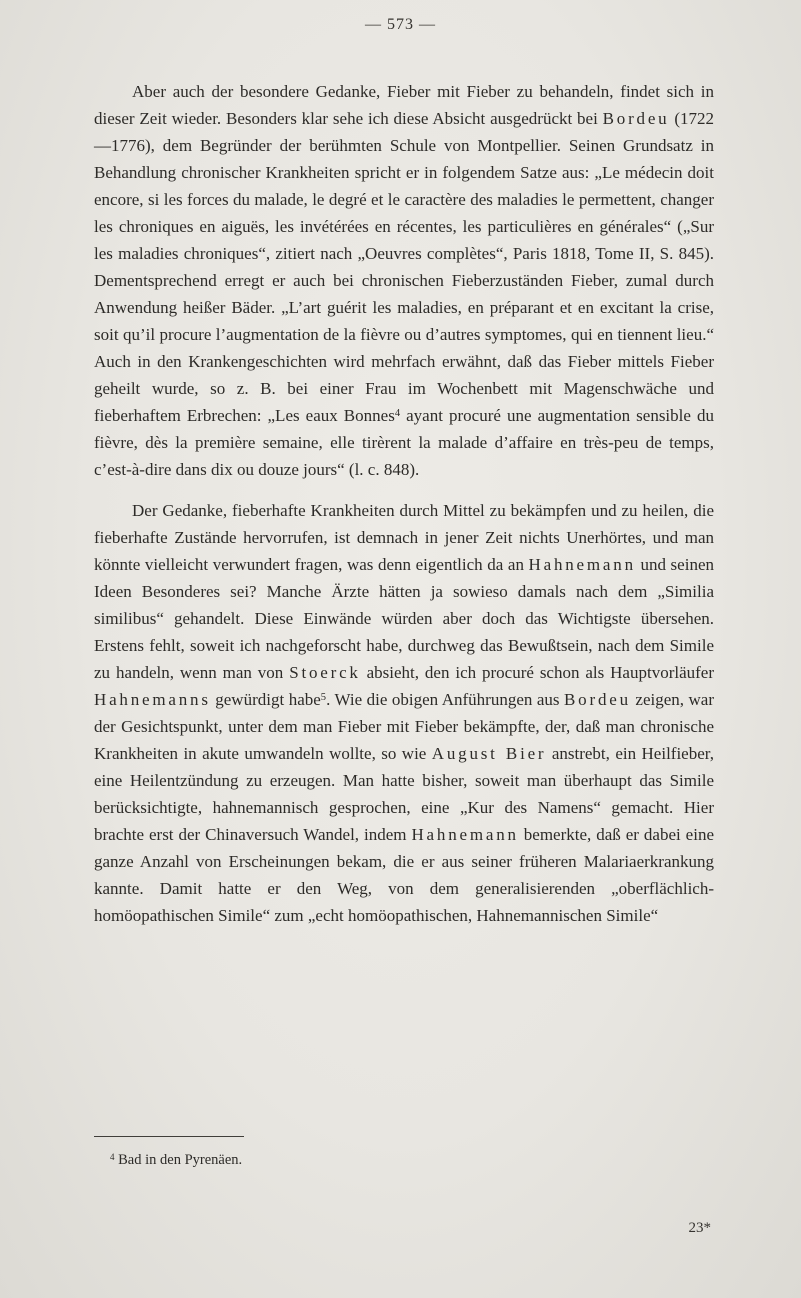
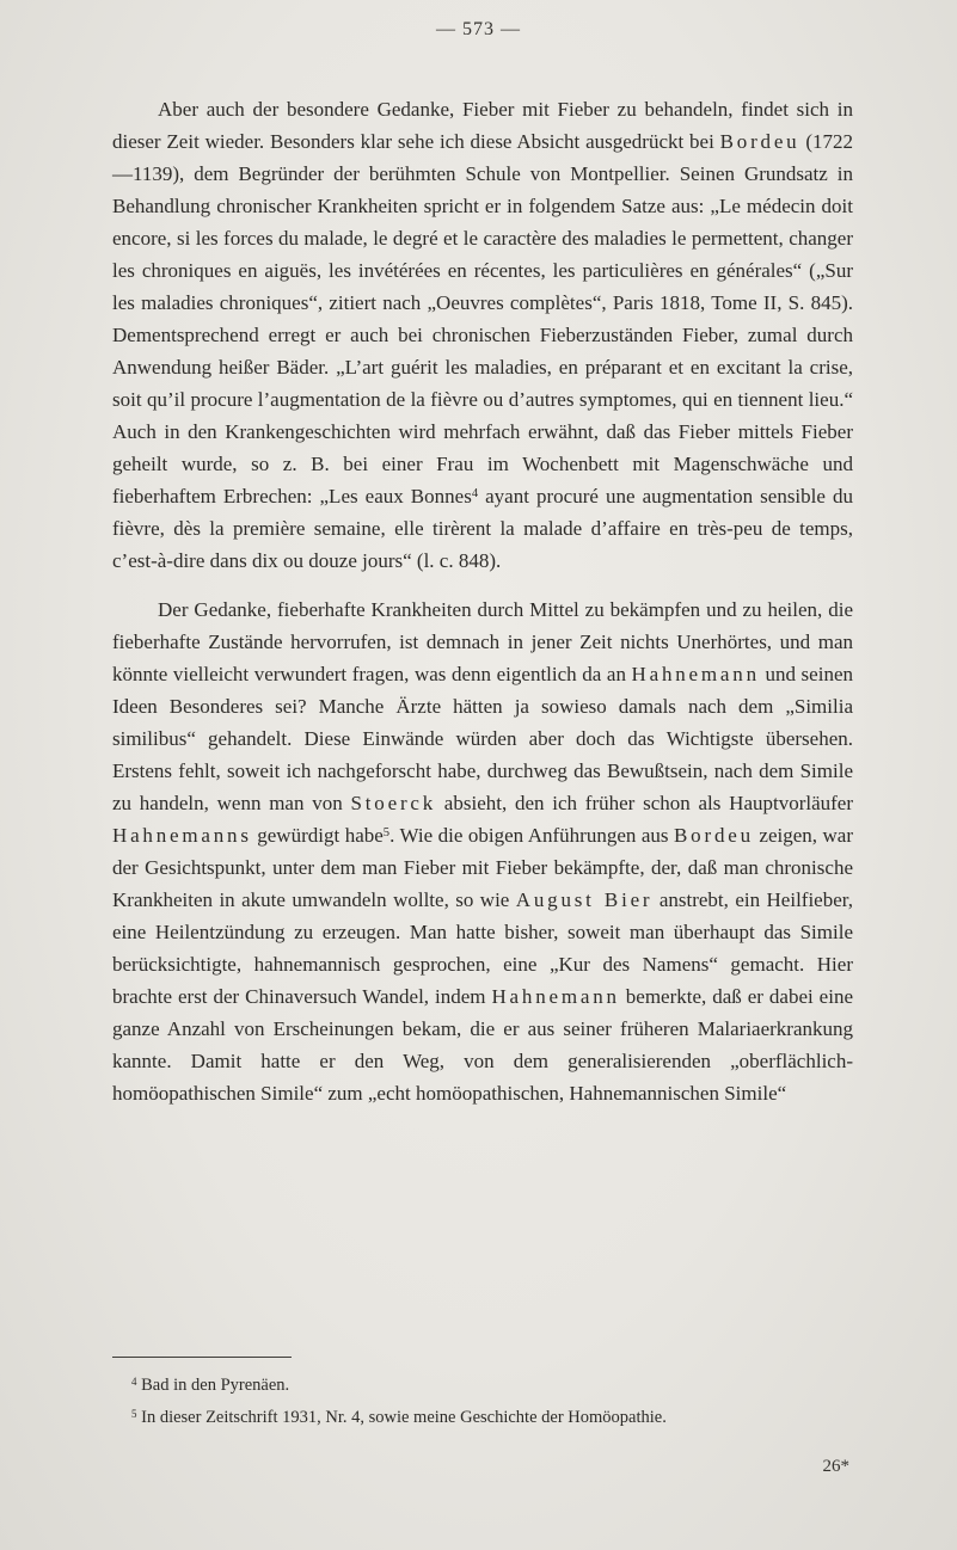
  — 573 —
- Aber auch der besondere Gedanke, Fieber mit Fieber zu behandeln, findet sich in dieser Zeit wieder. Besonders klar sehe ich diese Absicht ausgedrückt bei Bordeu (1722—1776), dem Begründer der berühmten Schule von Montpellier. Seinen Grundsatz in Behandlung chronischer Krankheiten spricht er in folgendem Satze aus: „Le médecin doit encore, si les forces du malade, le degré et le caractère des maladies le permettent, changer les chroniques en aiguës, les invétérées en récentes, les particulières en générales“ („Sur les maladies chroniques“, zitiert nach „Oeuvres complètes“, Paris 1818, Tome II, S. 845). Dementsprechend erregt er auch bei chronischen Fieberzuständen Fieber, zumal durch Anwendung heißer Bäder. „L’art guérit les maladies, en préparant et en excitant la crise, soit qu’il procure l’augmentation de la fièvre ou d’autres symptomes, qui en tiennent lieu.“ Auch in den Krankengeschichten wird mehrfach erwähnt, daß das Fieber mittels Fieber geheilt wurde, so z. B. bei einer Frau im Wochenbett mit Magenschwäche und fieberhaftem Erbrechen: „Les eaux Bonnes4 ayant procuré une augmentation sensible du fièvre, dès la première semaine, elle tirèrent la malade d’affaire en très-peu de temps, c’est-à-dire dans dix ou douze jours“ (l. c. 848).
+ Aber auch der besondere Gedanke, Fieber mit Fieber zu behandeln, findet sich in dieser Zeit wieder. Besonders klar sehe ich diese Absicht ausgedrückt bei Bordeu (1722—1139), dem Begründer der berühmten Schule von Montpellier. Seinen Grundsatz in Behandlung chronischer Krankheiten spricht er in folgendem Satze aus: „Le médecin doit encore, si les forces du malade, le degré et le caractère des maladies le permettent, changer les chroniques en aiguës, les invétérées en récentes, les particulières en générales“ („Sur les maladies chroniques“, zitiert nach „Oeuvres complètes“, Paris 1818, Tome II, S. 845). Dementsprechend erregt er auch bei chronischen Fieberzuständen Fieber, zumal durch Anwendung heißer Bäder. „L’art guérit les maladies, en préparant et en excitant la crise, soit qu’il procure l’augmentation de la fièvre ou d’autres symptomes, qui en tiennent lieu.“ Auch in den Krankengeschichten wird mehrfach erwähnt, daß das Fieber mittels Fieber geheilt wurde, so z. B. bei einer Frau im Wochenbett mit Magenschwäche und fieberhaftem Erbrechen: „Les eaux Bonnes4 ayant procuré une augmentation sensible du fièvre, dès la première semaine, elle tirèrent la malade d’affaire en très-peu de temps, c’est-à-dire dans dix ou douze jours“ (l. c. 848).
- Der Gedanke, fieberhafte Krankheiten durch Mittel zu bekämpfen und zu heilen, die fieberhafte Zustände hervorrufen, ist demnach in jener Zeit nichts Unerhörtes, und man könnte vielleicht verwundert fragen, was denn eigentlich da an Hahnemann und seinen Ideen Besonderes sei? Manche Ärzte hätten ja sowieso damals nach dem „Similia similibus“ gehandelt. Diese Einwände würden aber doch das Wichtigste übersehen. Erstens fehlt, soweit ich nachgeforscht habe, durchweg das Bewußtsein, nach dem Simile zu handeln, wenn man von Stoerck absieht, den ich procuré schon als Hauptvorläufer Hahnemanns gewürdigt habe5. Wie die obigen Anführungen aus Bordeu zeigen, war der Gesichtspunkt, unter dem man Fieber mit Fieber bekämpfte, der, daß man chronische Krankheiten in akute umwandeln wollte, so wie August Bier anstrebt, ein Heilfieber, eine Heilentzündung zu erzeugen. Man hatte bisher, soweit man überhaupt das Simile berücksichtigte, hahnemannisch gesprochen, eine „Kur des Namens“ gemacht. Hier brachte erst der Chinaversuch Wandel, indem Hahnemann bemerkte, daß er dabei eine ganze Anzahl von Erscheinungen bekam, die er aus seiner früheren Malariaerkrankung kannte. Damit hatte er den Weg, von dem generalisierenden „oberflächlich-homöopathischen Simile“ zum „echt homöopathischen, Hahnemannischen Simile“
+ Der Gedanke, fieberhafte Krankheiten durch Mittel zu bekämpfen und zu heilen, die fieberhafte Zustände hervorrufen, ist demnach in jener Zeit nichts Unerhörtes, und man könnte vielleicht verwundert fragen, was denn eigentlich da an Hahnemann und seinen Ideen Besonderes sei? Manche Ärzte hätten ja sowieso damals nach dem „Similia similibus“ gehandelt. Diese Einwände würden aber doch das Wichtigste übersehen. Erstens fehlt, soweit ich nachgeforscht habe, durchweg das Bewußtsein, nach dem Simile zu handeln, wenn man von Stoerck absieht, den ich früher schon als Hauptvorläufer Hahnemanns gewürdigt habe5. Wie die obigen Anführungen aus Bordeu zeigen, war der Gesichtspunkt, unter dem man Fieber mit Fieber bekämpfte, der, daß man chronische Krankheiten in akute umwandeln wollte, so wie August Bier anstrebt, ein Heilfieber, eine Heilentzündung zu erzeugen. Man hatte bisher, soweit man überhaupt das Simile berücksichtigte, hahnemannisch gesprochen, eine „Kur des Namens“ gemacht. Hier brachte erst der Chinaversuch Wandel, indem Hahnemann bemerkte, daß er dabei eine ganze Anzahl von Erscheinungen bekam, die er aus seiner früheren Malariaerkrankung kannte. Damit hatte er den Weg, von dem generalisierenden „oberflächlich-homöopathischen Simile“ zum „echt homöopathischen, Hahnemannischen Simile“
  4 Bad in den Pyrenäen.
+ 5 In dieser Zeitschrift 1931, Nr. 4, sowie meine Geschichte der Homöopathie.
- 23*
+ 26*
